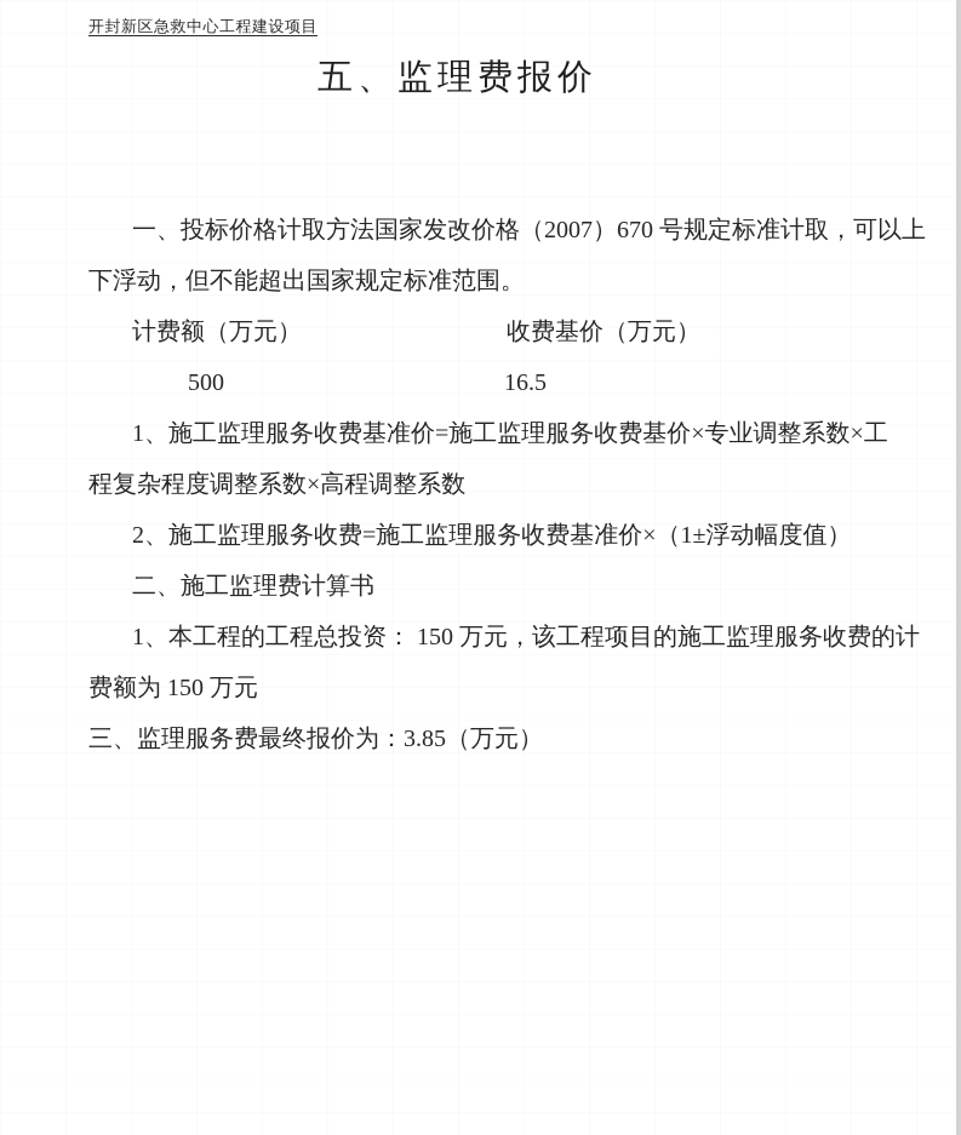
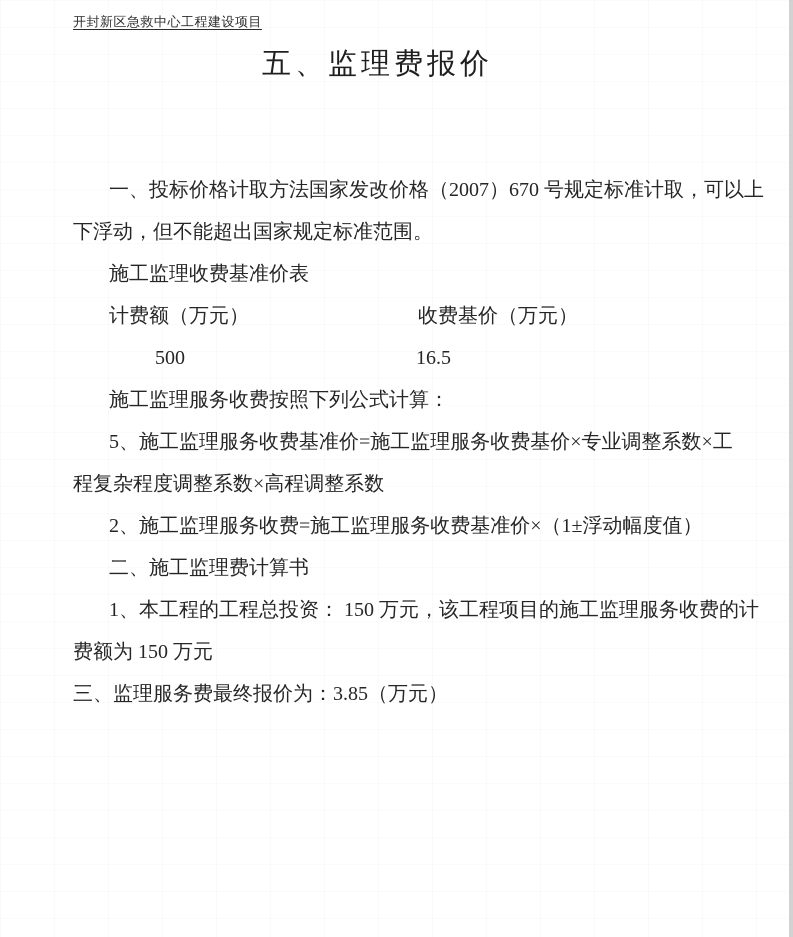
  开封新区急救中心工程建设项目
  五、监理费报价
  一、投标价格计取方法国家发改价格（2007）670 号规定标准计取，可以上
  下浮动，但不能超出国家规定标准范围。
+ 施工监理收费基准价表
  计费额（万元）
  收费基价（万元）
  500
  16.5
+ 施工监理服务收费按照下列公式计算：
- 1、施工监理服务收费基准价=施工监理服务收费基价×专业调整系数×工
+ 5、施工监理服务收费基准价=施工监理服务收费基价×专业调整系数×工
  程复杂程度调整系数×高程调整系数
  2、施工监理服务收费=施工监理服务收费基准价×（1±浮动幅度值）
  二、施工监理费计算书
  1、本工程的工程总投资： 150 万元，该工程项目的施工监理服务收费的计
  费额为 150 万元
  三、监理服务费最终报价为：3.85（万元）
